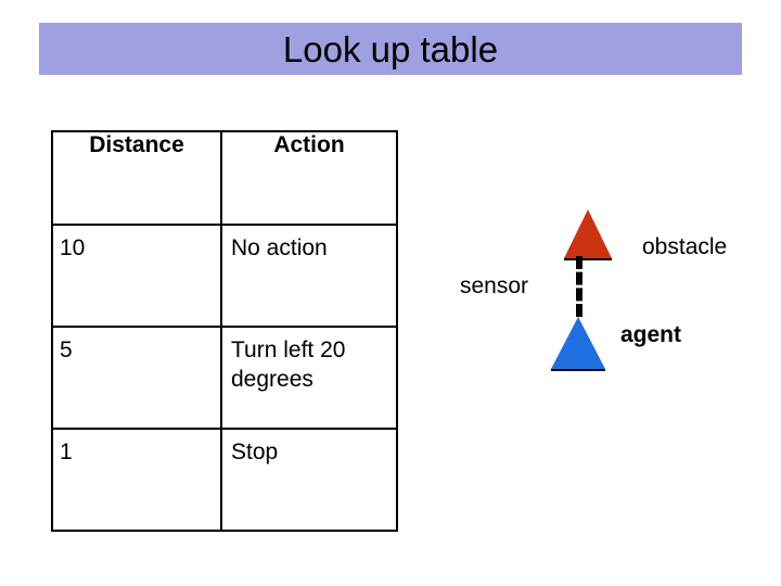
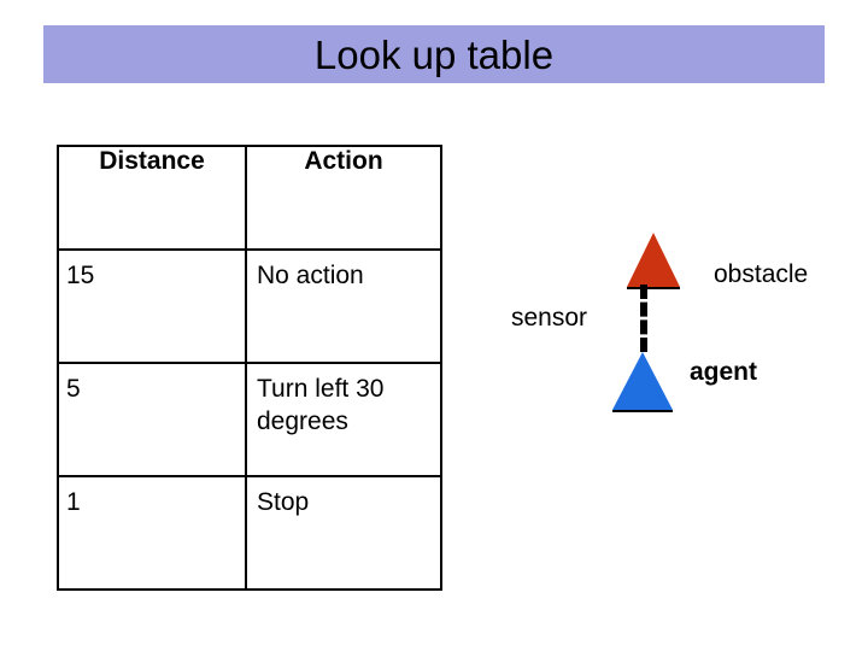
  Look up table
  Distance	Action
- 10	No action
+ 15	No action
- 5	Turn left 20 degrees
+ 5	Turn left 30 degrees
  1	Stop
  obstacle
  sensor
  agent
